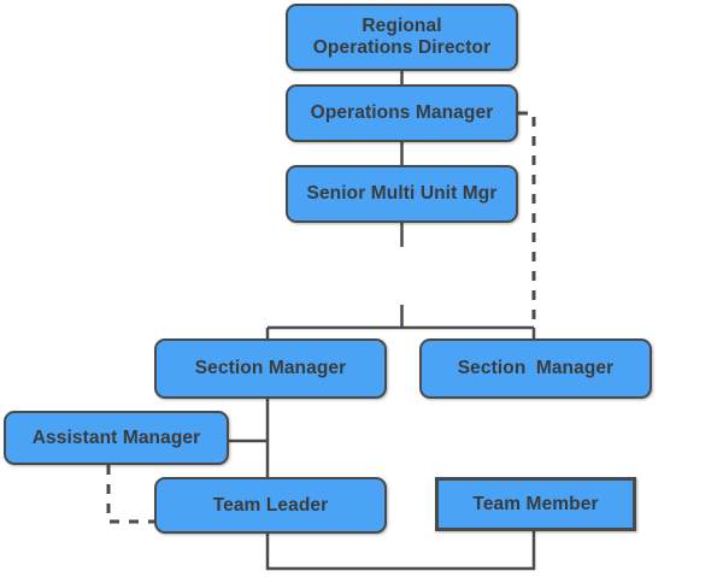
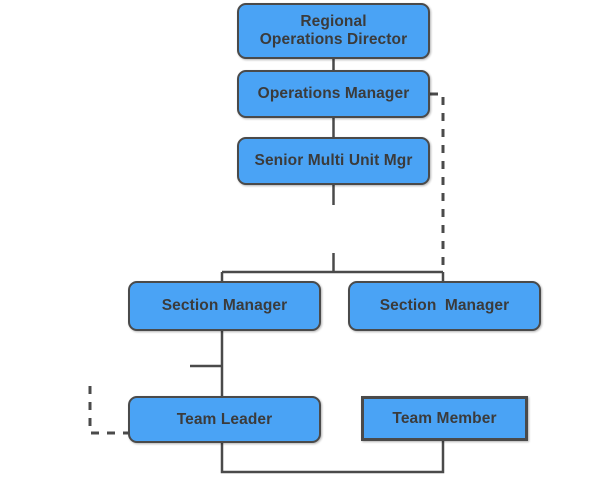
  Regional
  Operations Director
  Operations Manager
  Senior Multi Unit Mgr
  Section Manager
  Section Manager
- Assistant Manager
  Team Leader
  Team Member
